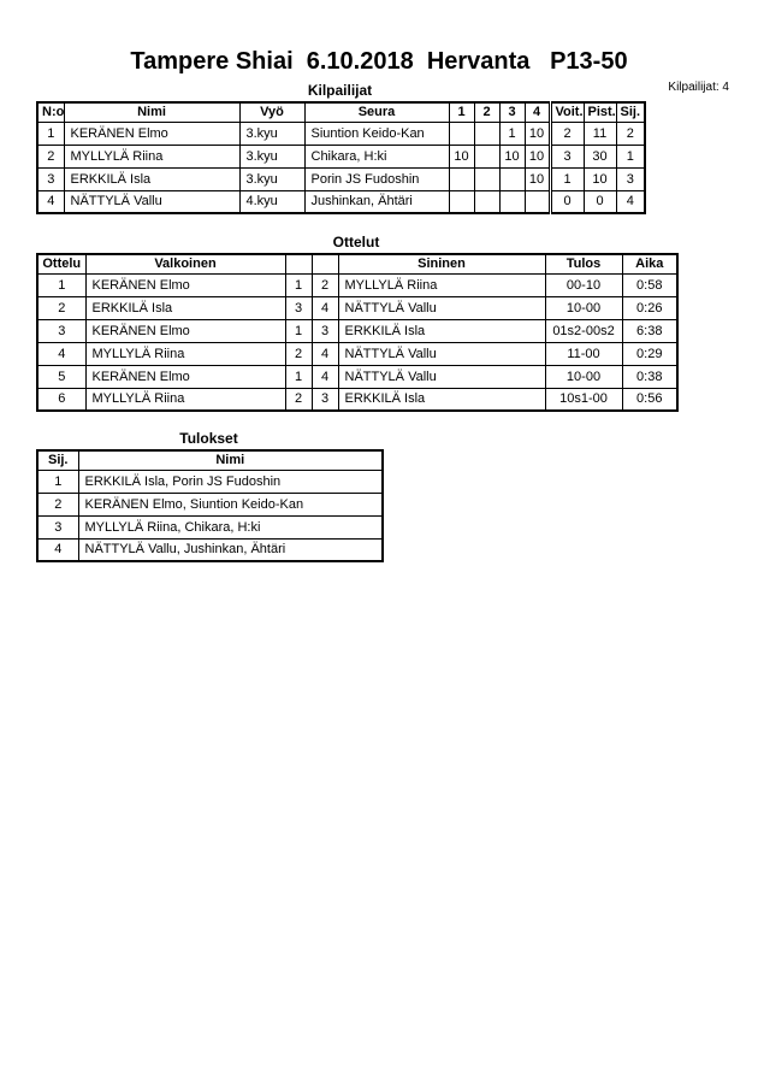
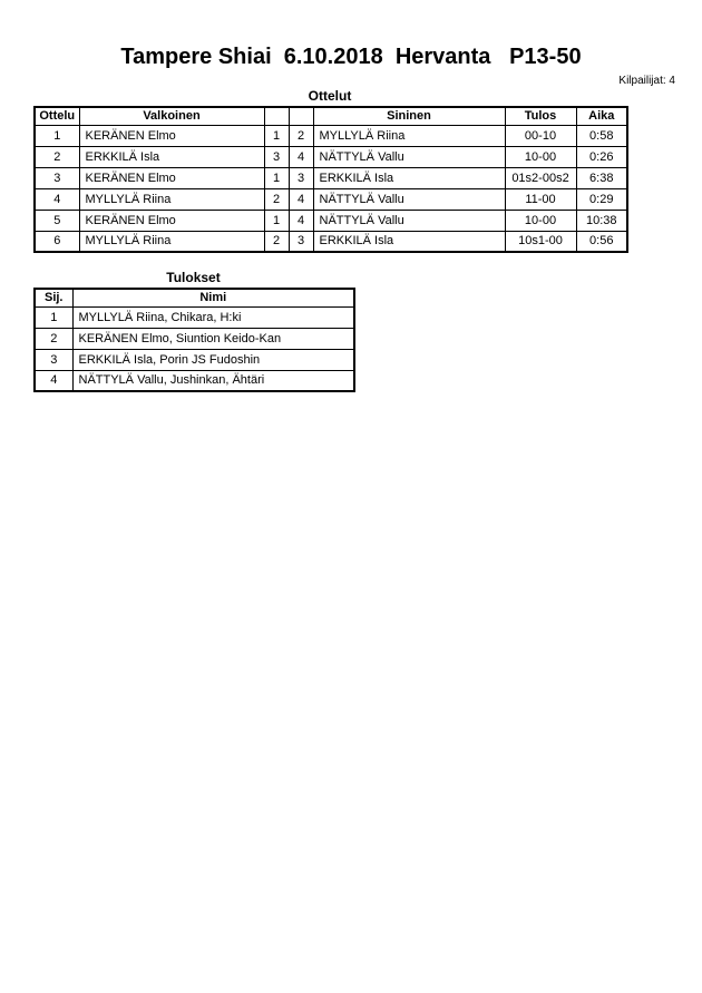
  Tampere Shiai 6.10.2018 Hervanta P13-50
  Kilpailijat: 4
- Kilpailijat
- N:o	Nimi	Vyö	Seura	1	2	3	4	Voit.	Pist.	Sij.
- 1	KERÄNEN Elmo	3.kyu	Siuntion Keido-Kan			1	10	2	11	2
- 2	MYLLYLÄ Riina	3.kyu	Chikara, H:ki	10		10	10	3	30	1
- 3	ERKKILÄ Isla	3.kyu	Porin JS Fudoshin				10	1	10	3
- 4	NÄTTYLÄ Vallu	4.kyu	Jushinkan, Ähtäri					0	0	4
  Ottelut
  Ottelu	Valkoinen			Sininen	Tulos	Aika
  1	KERÄNEN Elmo	1	2	MYLLYLÄ Riina	00-10	0:58
  2	ERKKILÄ Isla	3	4	NÄTTYLÄ Vallu	10-00	0:26
  3	KERÄNEN Elmo	1	3	ERKKILÄ Isla	01s2-00s2	6:38
  4	MYLLYLÄ Riina	2	4	NÄTTYLÄ Vallu	11-00	0:29
- 5	KERÄNEN Elmo	1	4	NÄTTYLÄ Vallu	10-00	0:38
+ 5	KERÄNEN Elmo	1	4	NÄTTYLÄ Vallu	10-00	10:38
  6	MYLLYLÄ Riina	2	3	ERKKILÄ Isla	10s1-00	0:56
  Tulokset
  Sij.	Nimi
- 1	ERKKILÄ Isla, Porin JS Fudoshin
+ 1	MYLLYLÄ Riina, Chikara, H:ki
  2	KERÄNEN Elmo, Siuntion Keido-Kan
- 3	MYLLYLÄ Riina, Chikara, H:ki
+ 3	ERKKILÄ Isla, Porin JS Fudoshin
  4	NÄTTYLÄ Vallu, Jushinkan, Ähtäri
